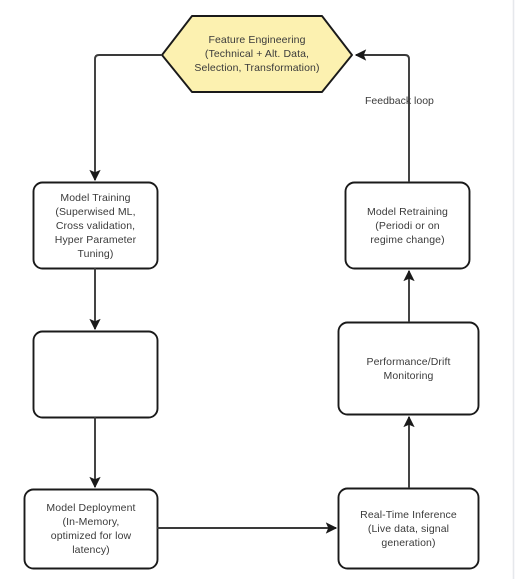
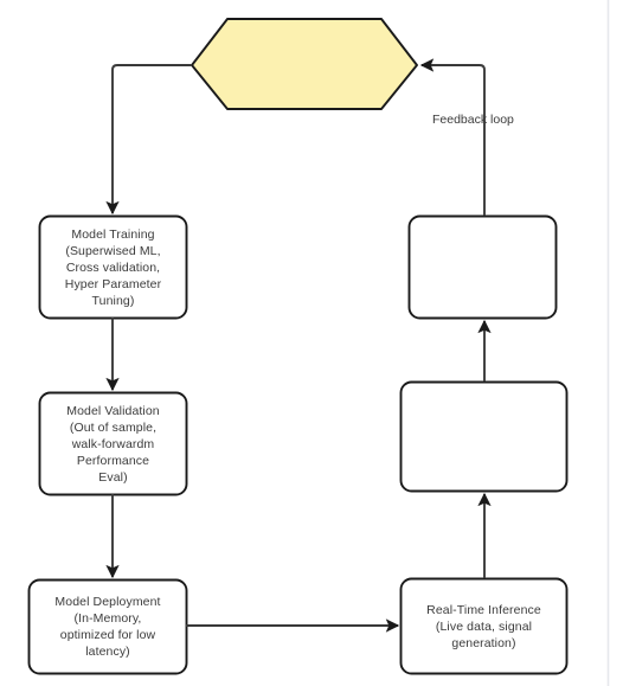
- Feature Engineering
- (Technical + Alt. Data,
- Selection, Transformation)
  Model Training
  (Superwised ML,
  Cross validation,
  Hyper Parameter
  Tuning)
+ Model Validation
+ (Out of sample,
+ walk-forwardm
+ Performance
+ Eval)
  Model Deployment
  (In-Memory,
  optimized for low
  latency)
- Model Retraining
- (Periodi or on
- regime change)
- Performance/Drift
- Monitoring
  Real-Time Inference
  (Live data, signal
  generation)
  Feedback loop
